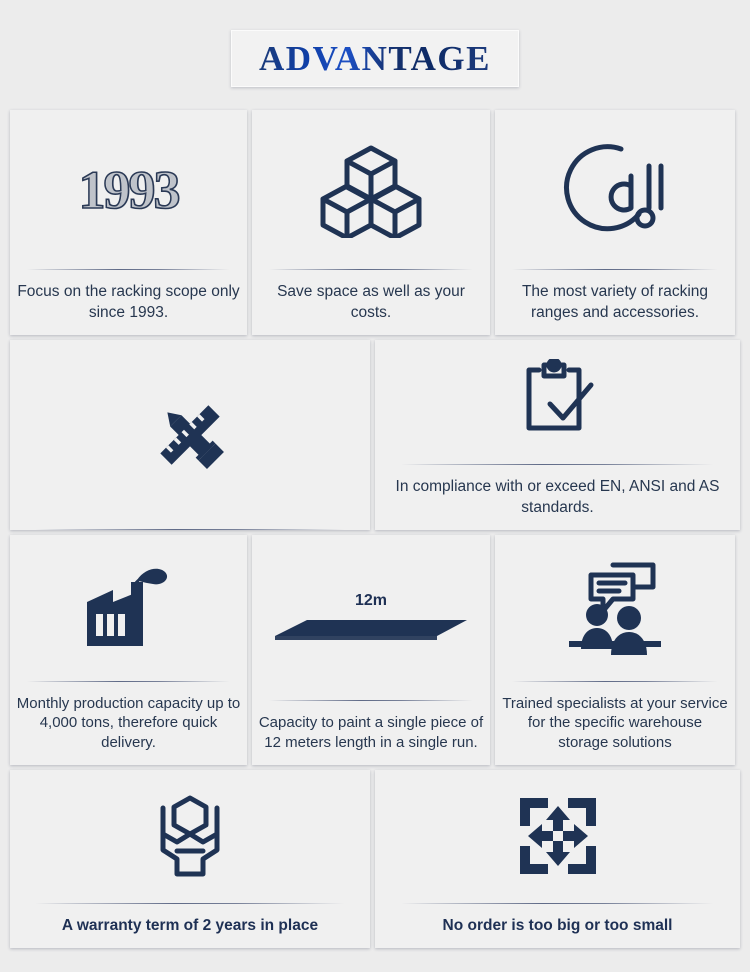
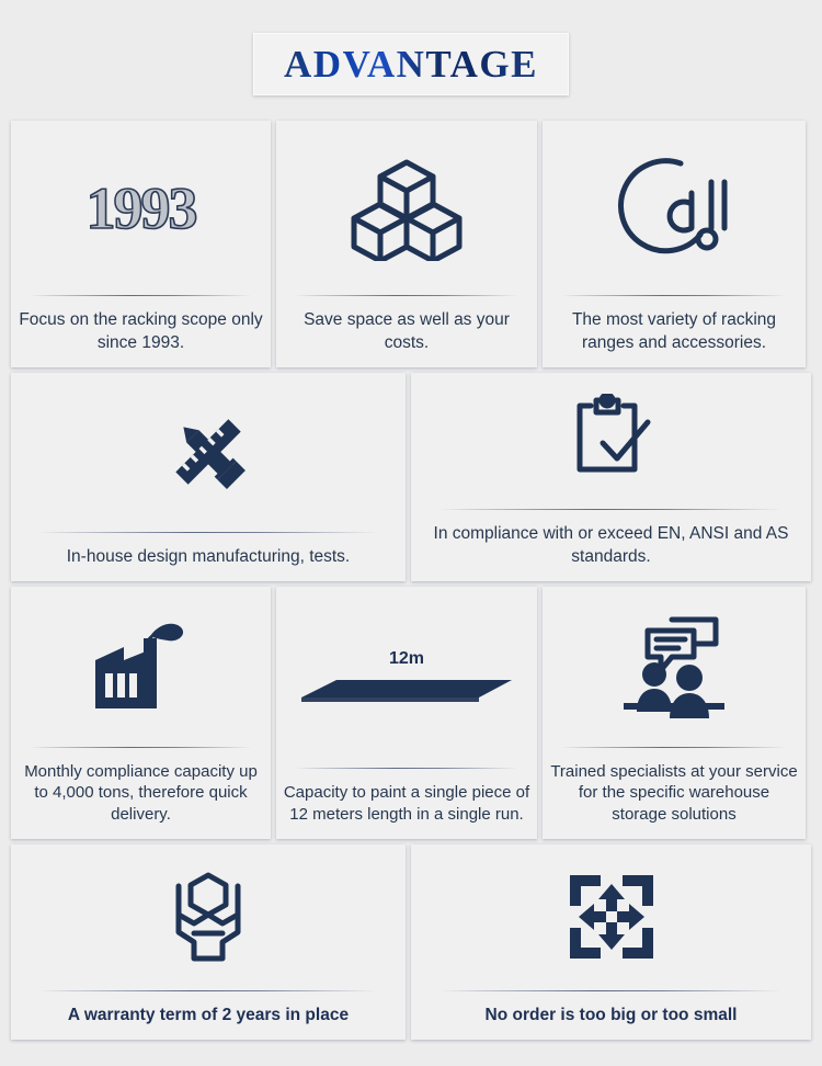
  ADVANTAGE
  1993
  Focus on the racking scope only since 1993.
  Save space as well as your costs.
  The most variety of racking ranges and accessories.
+ In-house design manufacturing, tests.
  In compliance with or exceed EN, ANSI and AS standards.
- Monthly production capacity up to 4,000 tons, therefore quick delivery.
+ Monthly compliance capacity up to 4,000 tons, therefore quick delivery.
  12m
  Capacity to paint a single piece of 12 meters length in a single run.
  Trained specialists at your service for the specific warehouse storage solutions
  A warranty term of 2 years in place
  No order is too big or too small
